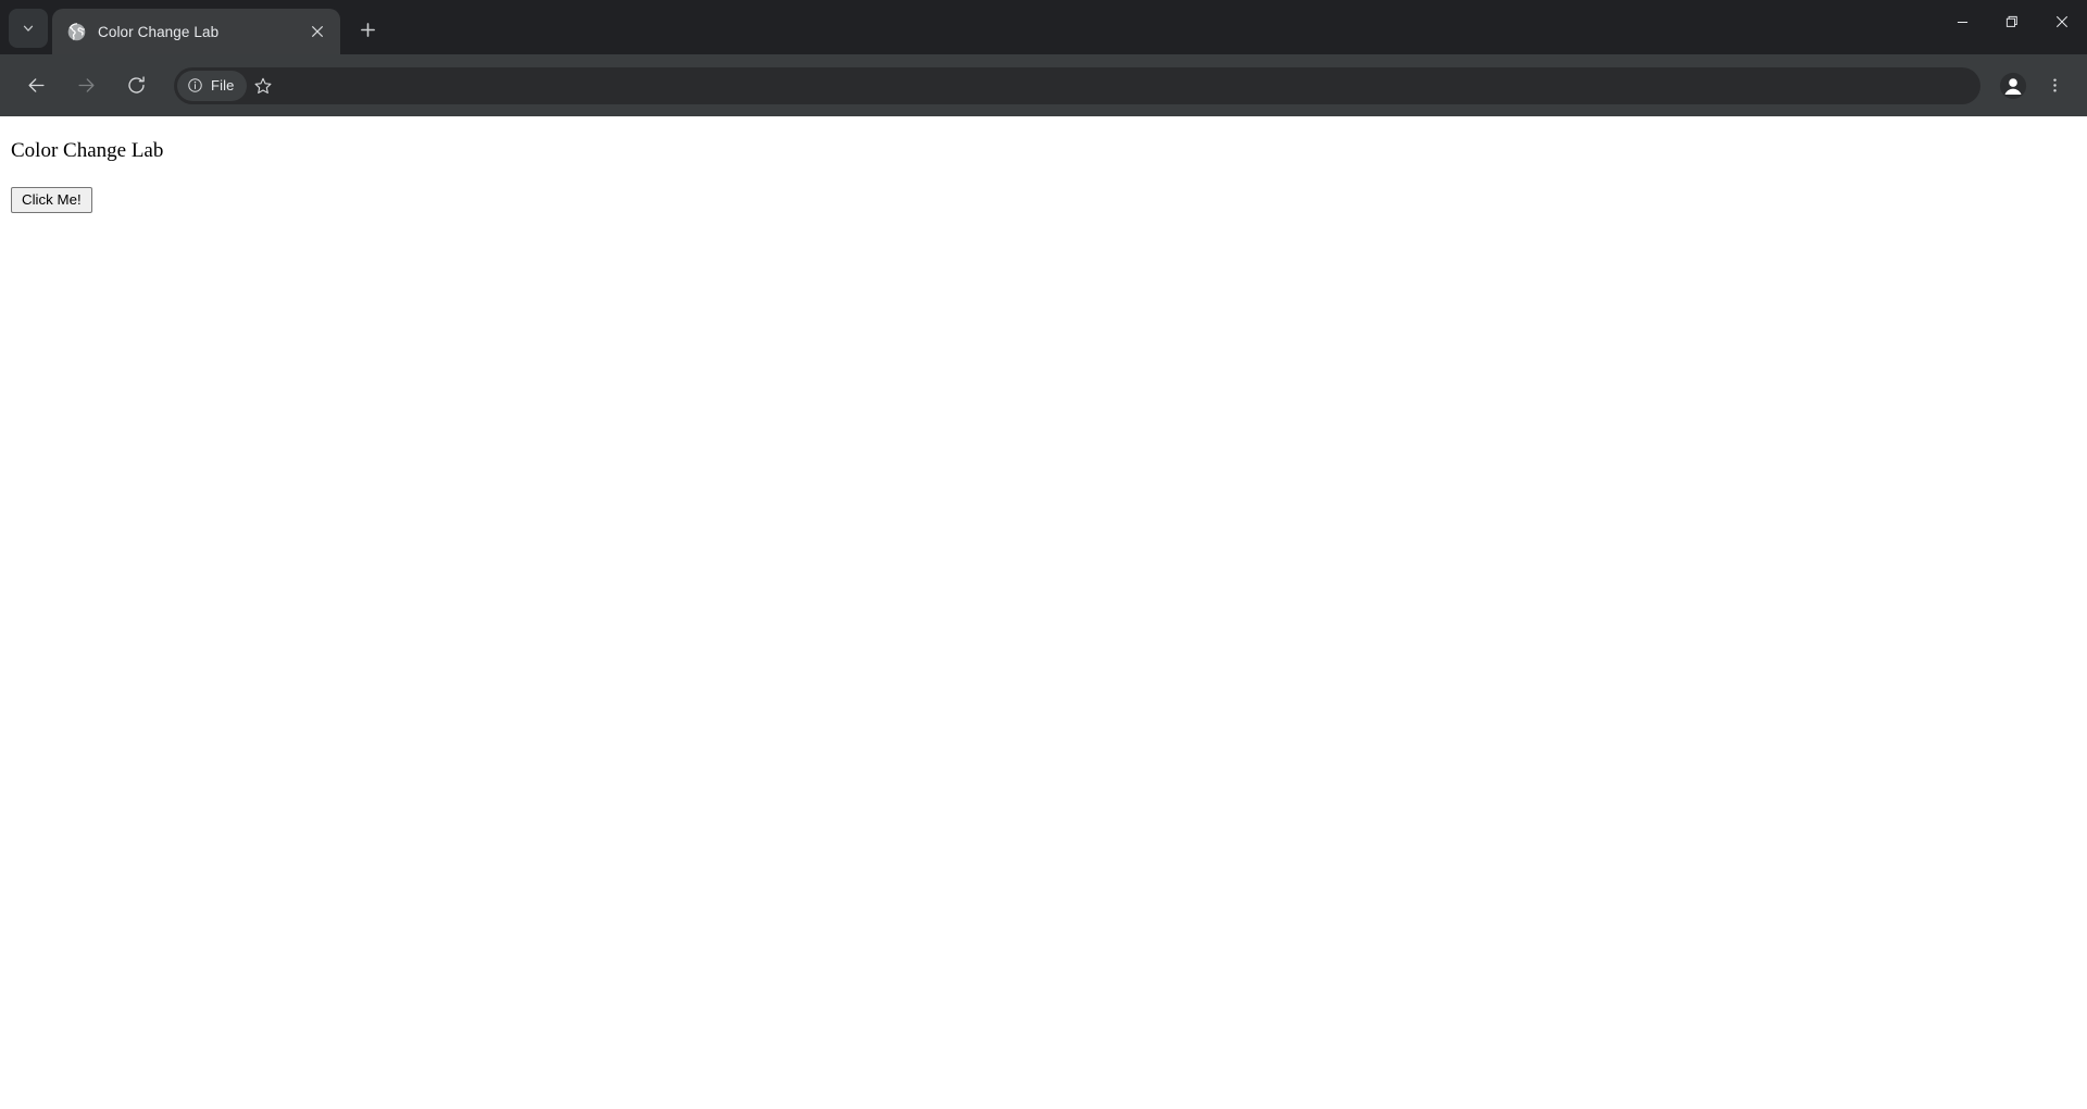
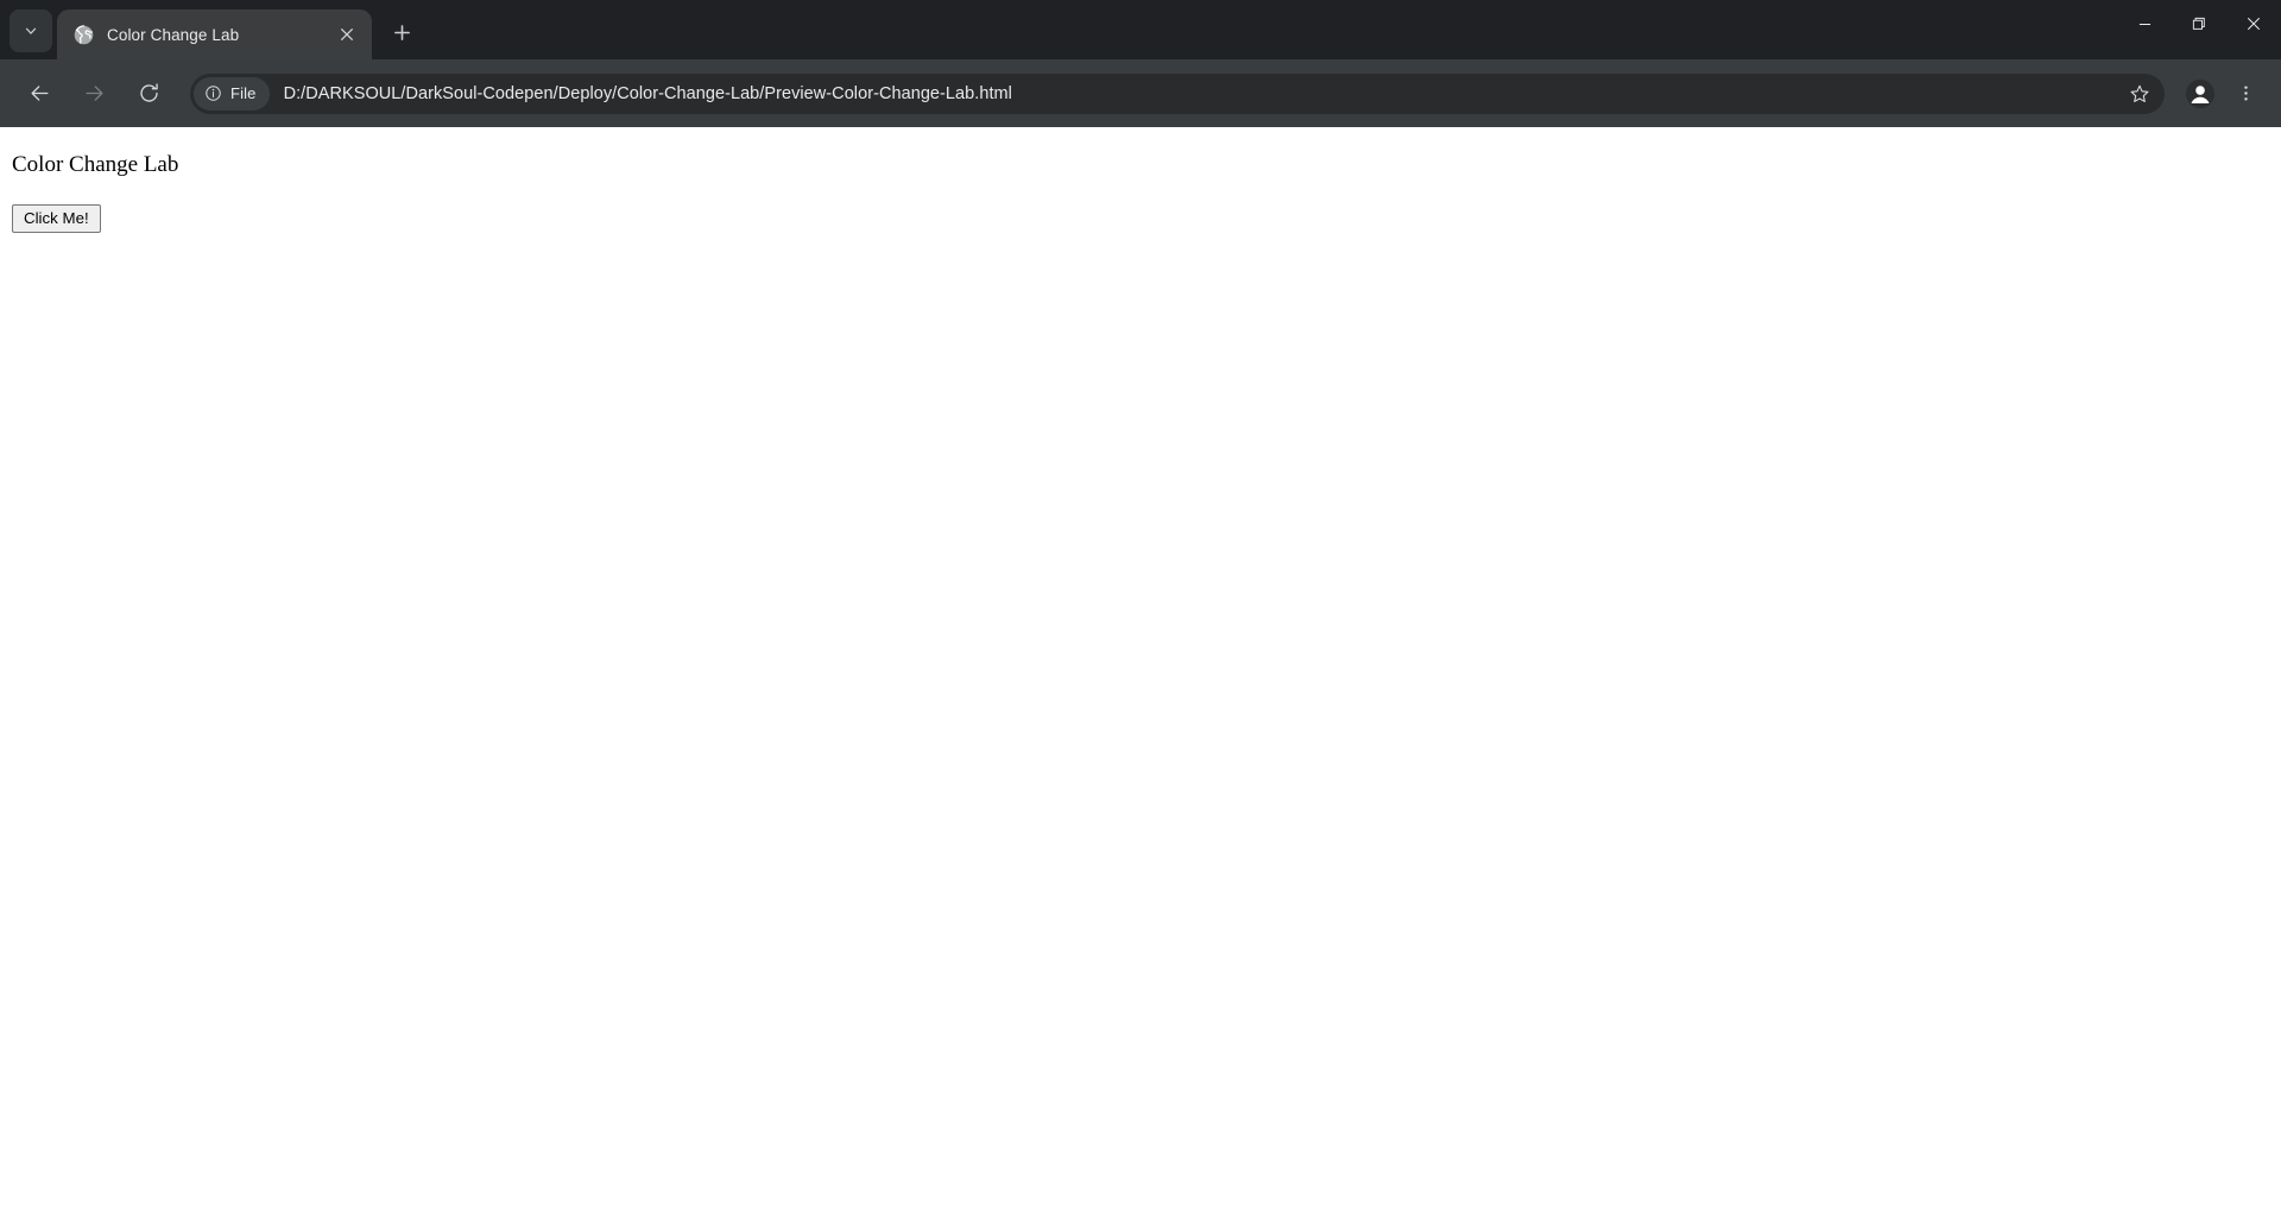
  Color Change Lab
  File
+ D:/DARKSOUL/DarkSoul-Codepen/Deploy/Color-Change-Lab/Preview-Color-Change-Lab.html
  Color Change Lab
  Click Me!
